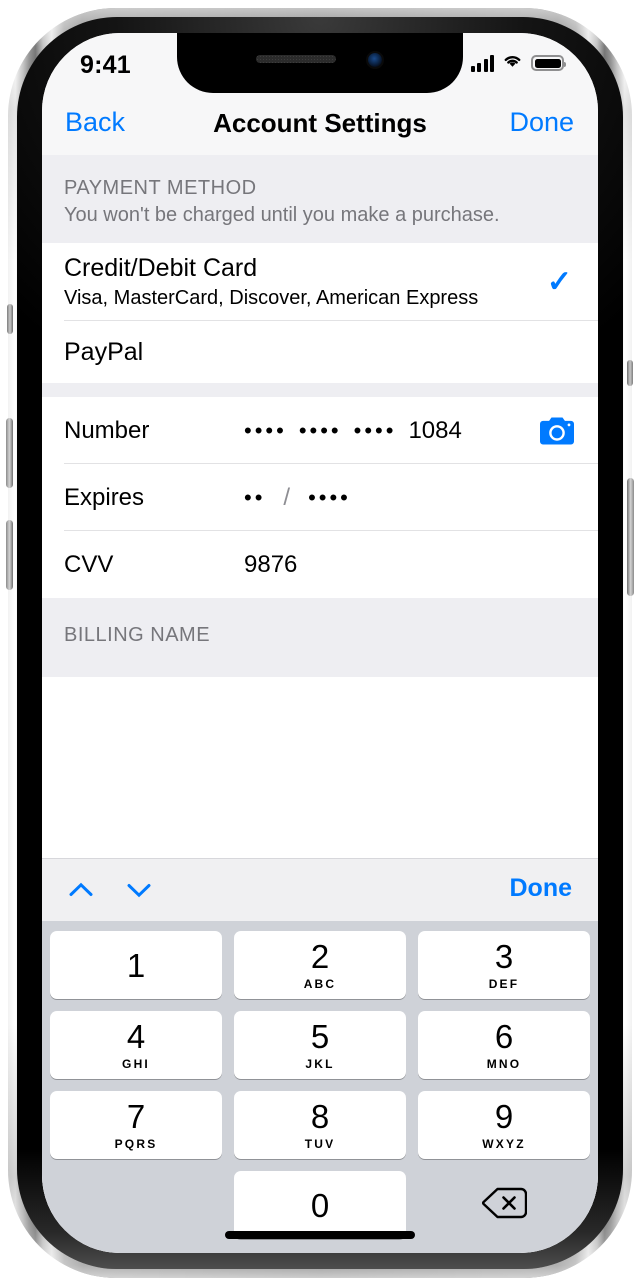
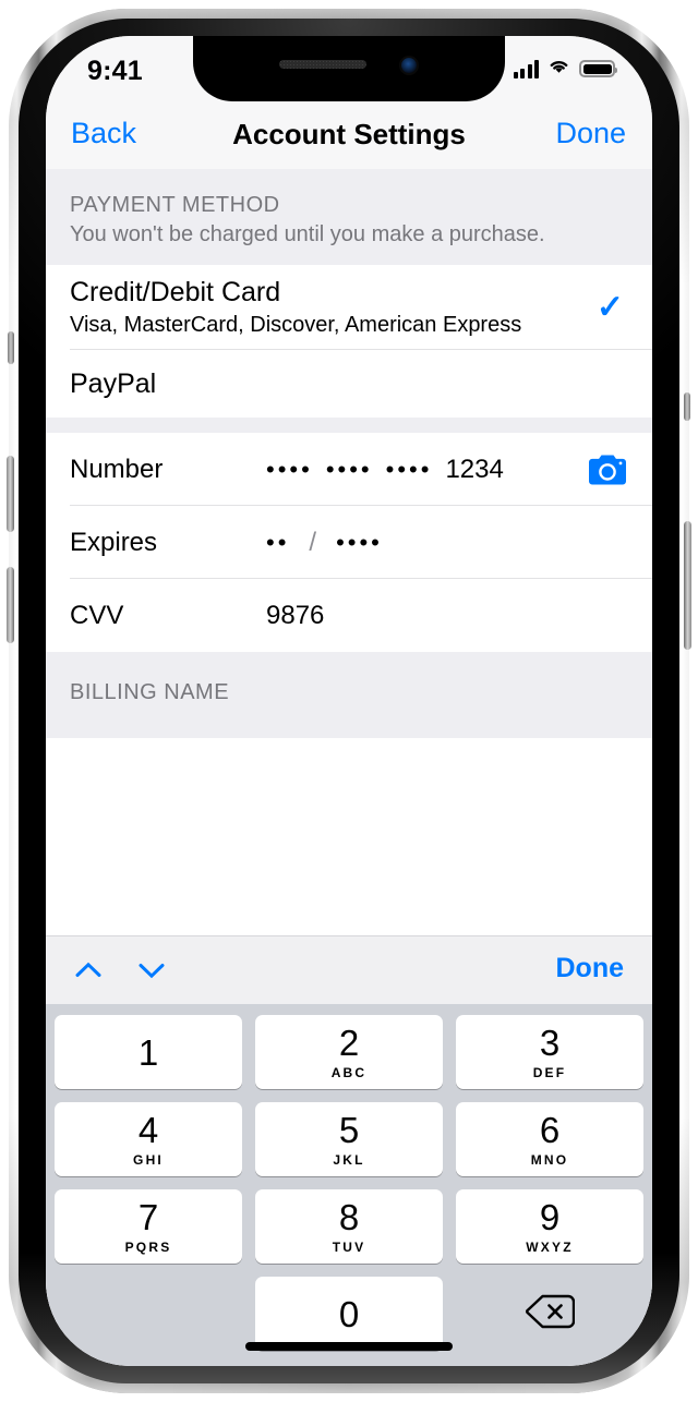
  9:41
  Back
  Account Settings
  Done
  PAYMENT METHOD
  You won't be charged until you make a purchase.
  Credit/Debit Card
  Visa, MasterCard, Discover, American Express
  ✓
  PayPal
  Number
  ••••
  ••••
  ••••
- 1084
+ 1234
  Expires
  ••
  /
  ••••
  CVV
  9876
  BILLING NAME
  Done
  1
  2
  ABC
  3
  DEF
  4
  GHI
  5
  JKL
  6
  MNO
  7
  PQRS
  8
  TUV
  9
  WXYZ
  0
